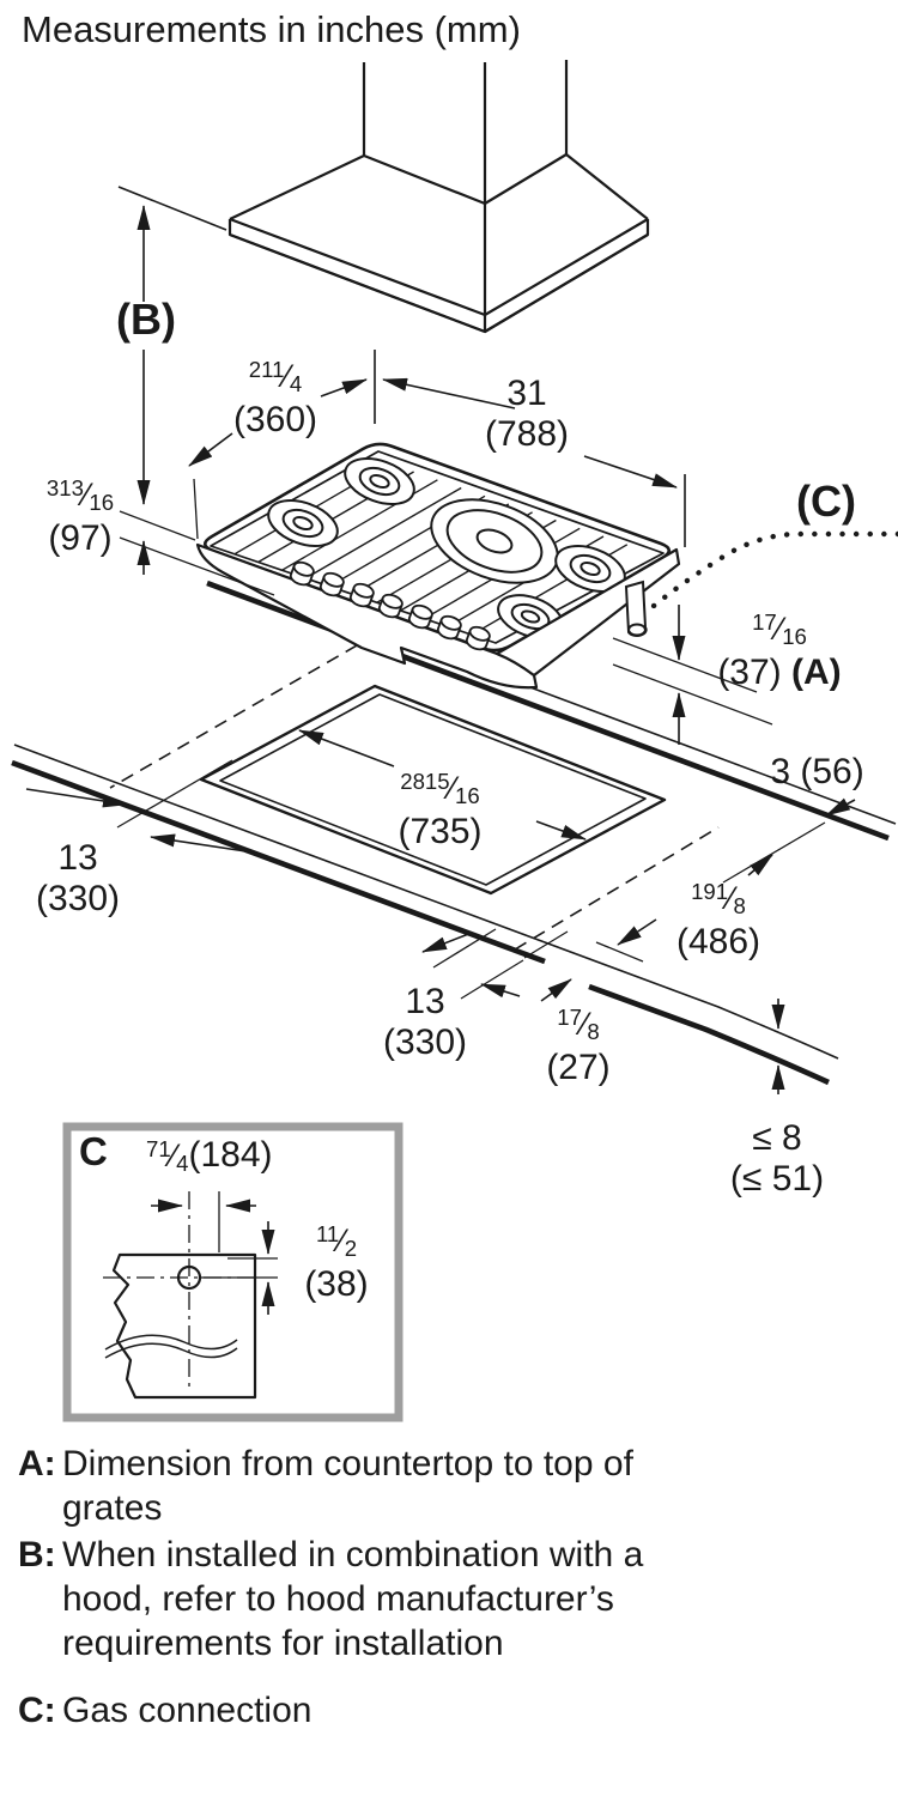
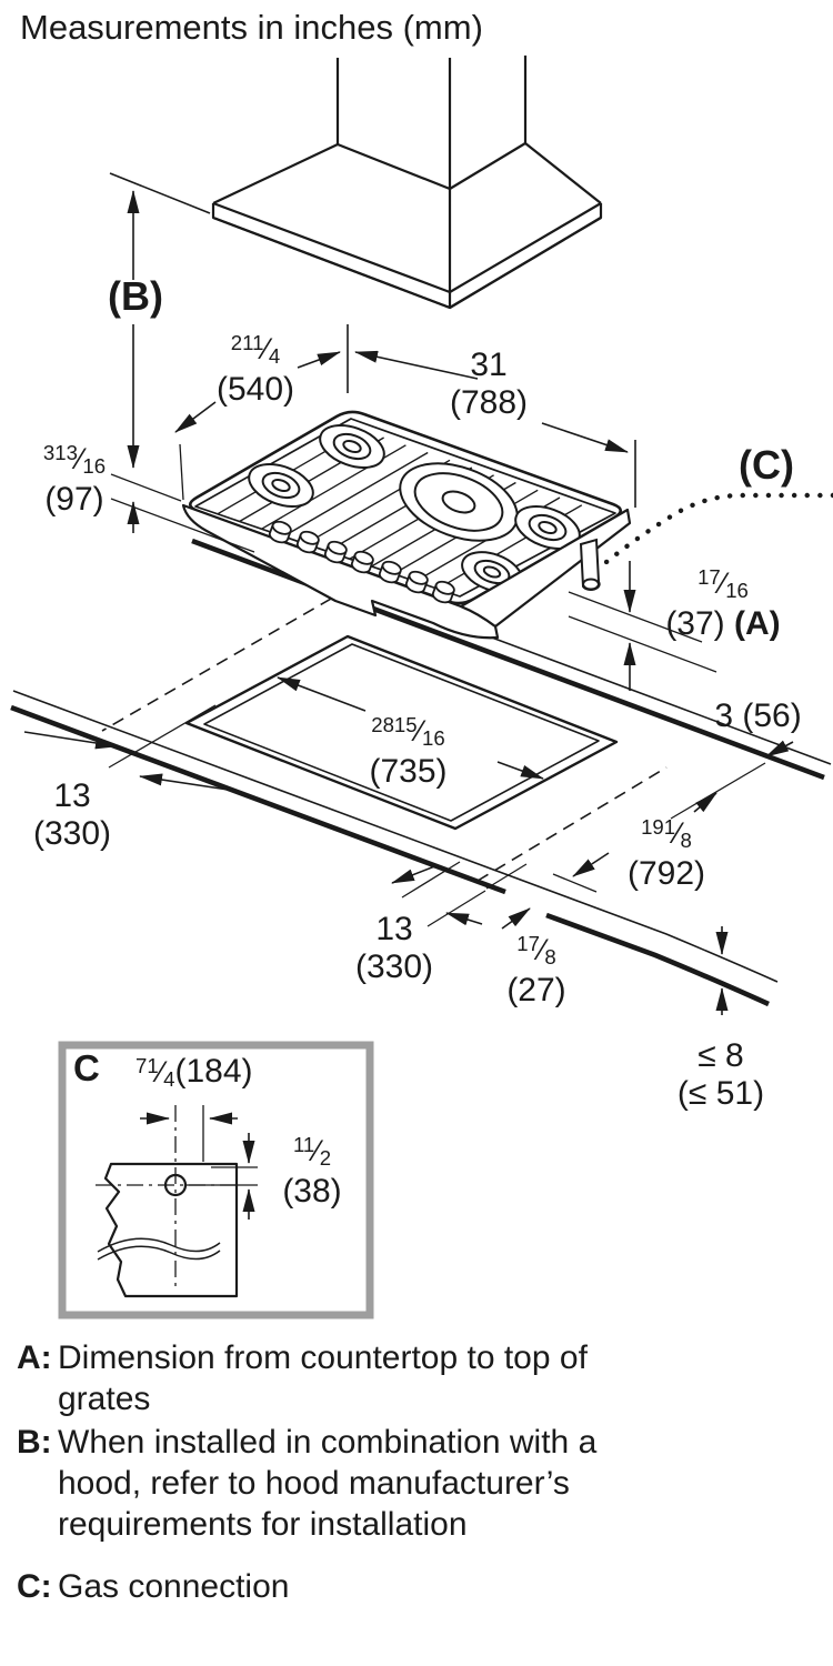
  Measurements in inches (mm)
  (B)
  211⁄4
- (360)
+ (540)
  31
  (788)
  313⁄16
  (97)
  (C)
  17⁄16
  (37) (A)
  2815⁄16
  (735)
  3 (56)
  13
  (330)
  191⁄8
- (486)
+ (792)
  13
  (330)
  17⁄8
  (27)
  ≤ 8
  (≤ 51)
  C
  71⁄4(184)
  11⁄2
  (38)
  A:
  Dimension from countertop to top of grates
  B:
  When installed in combination with a hood, refer to hood manufacturer’s requirements for installation
  C:
  Gas connection
